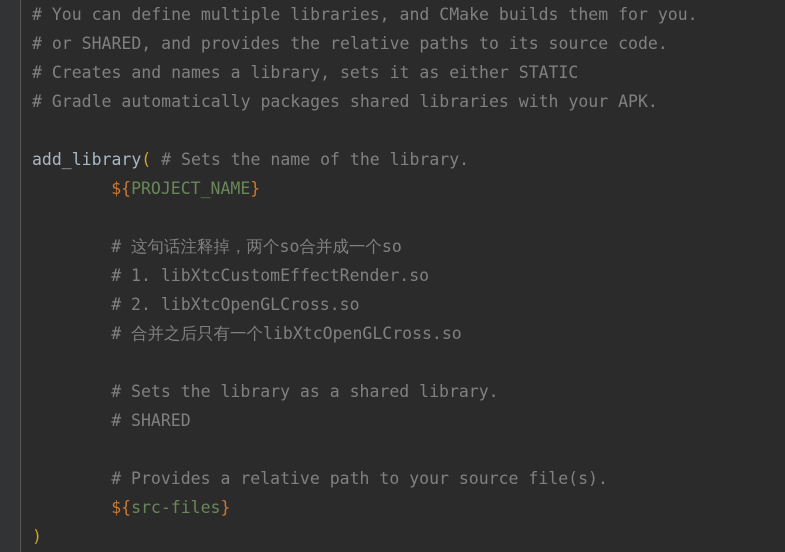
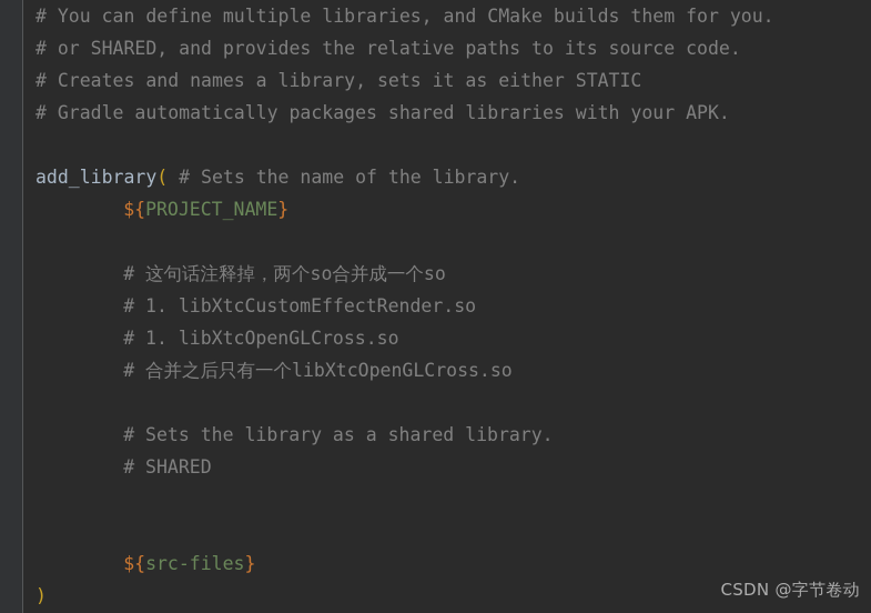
  # You can define multiple libraries, and CMake builds them for you.
  # or SHARED, and provides the relative paths to its source code.
  # Creates and names a library, sets it as either STATIC
  # Gradle automatically packages shared libraries with your APK.
  add_library( # Sets the name of the library.
  ${PROJECT_NAME}
  # 这句话注释掉，两个so合并成一个so
  # 1. libXtcCustomEffectRender.so
- # 2. libXtcOpenGLCross.so
+ # 1. libXtcOpenGLCross.so
  # 合并之后只有一个libXtcOpenGLCross.so
  # Sets the library as a shared library.
  # SHARED
- # Provides a relative path to your source file(s).
  ${src-files}
  )
+ CSDN @字节卷动
